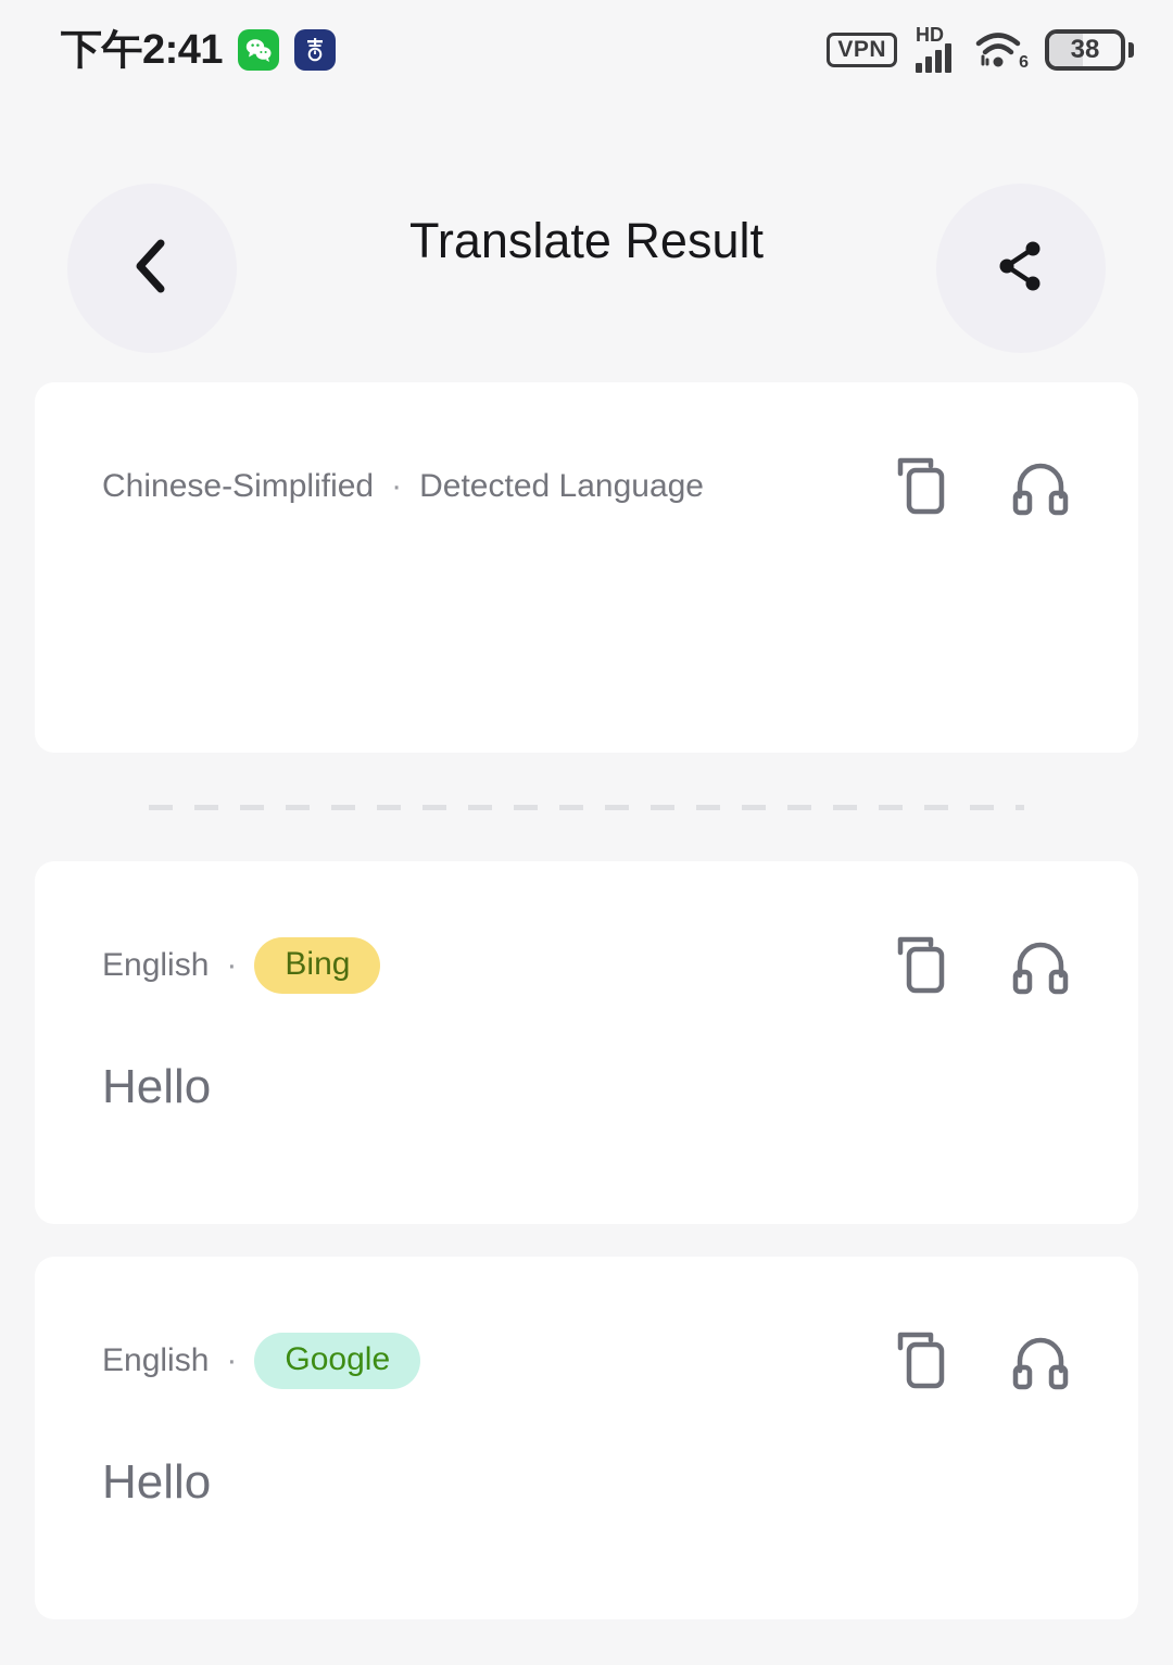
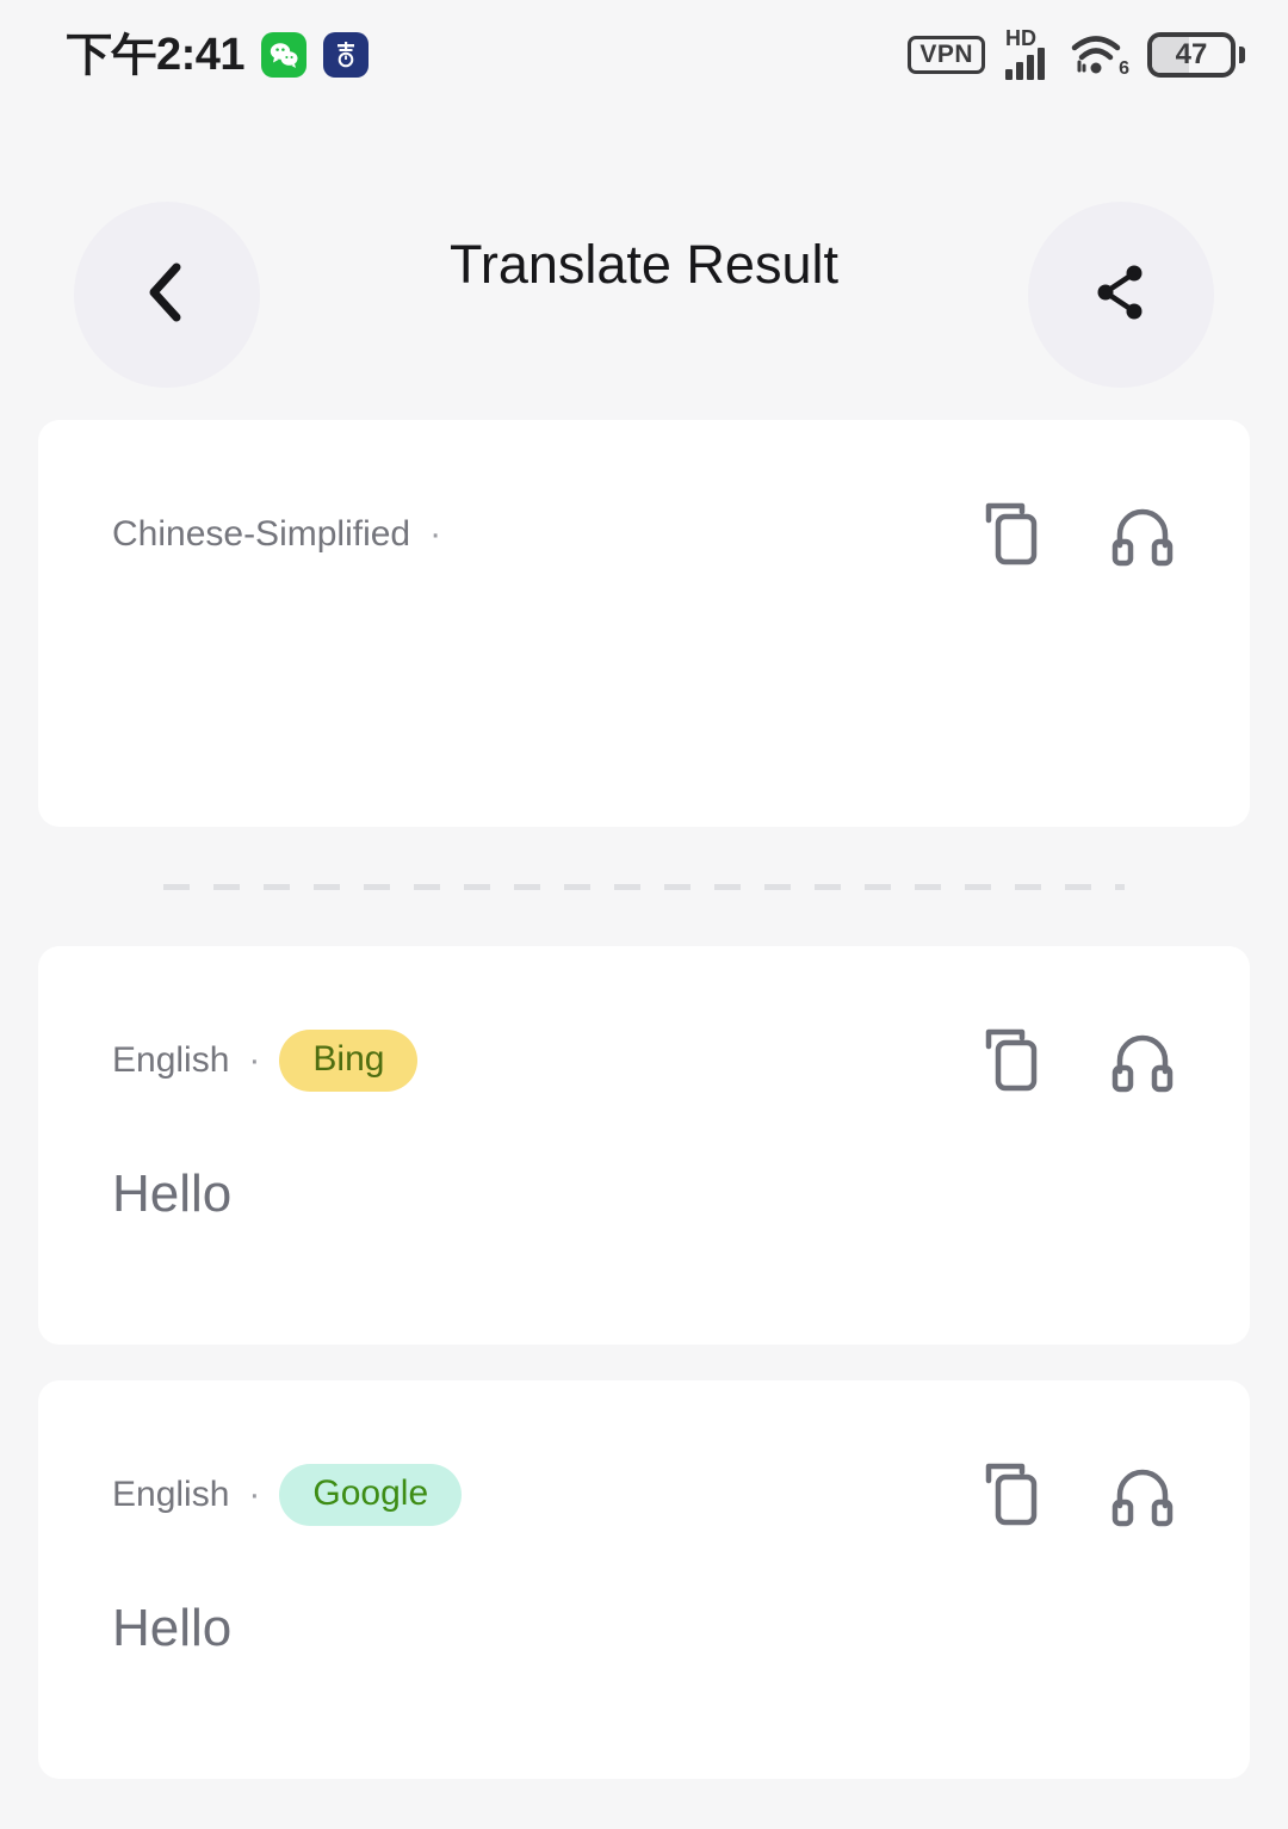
  下午2:41
  VPN
  HD
  6
- 38
+ 47
  Translate Result
  Chinese-Simplified
  ·
- Detected Language
  English
  ·
  Bing
  Hello
  English
  ·
  Google
  Hello
